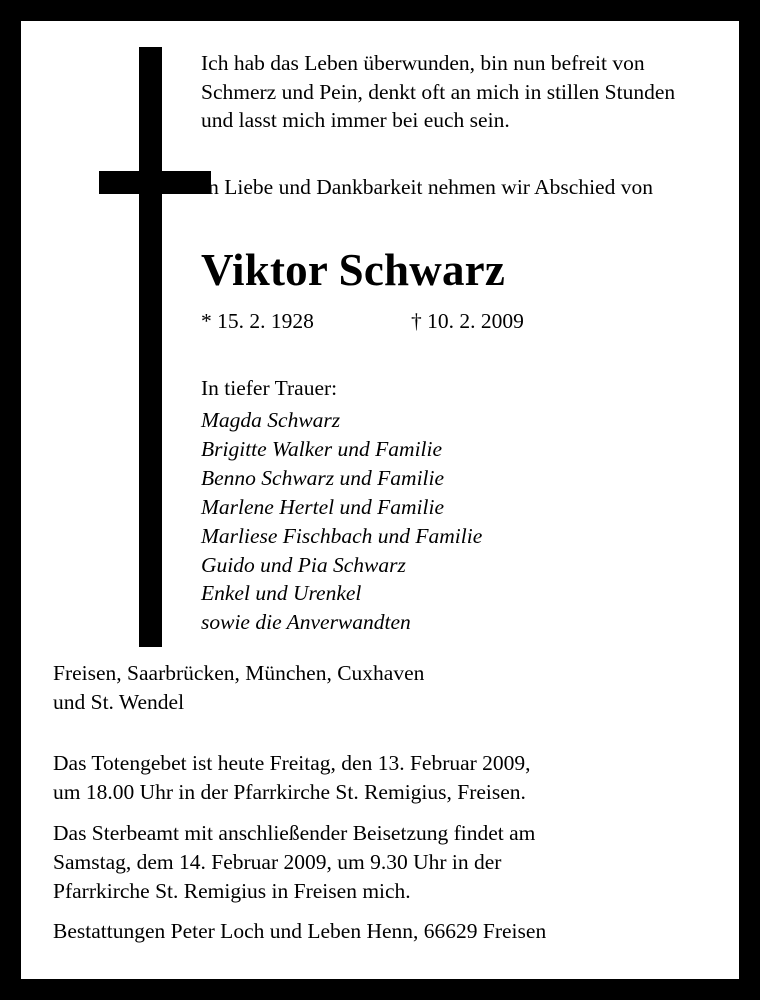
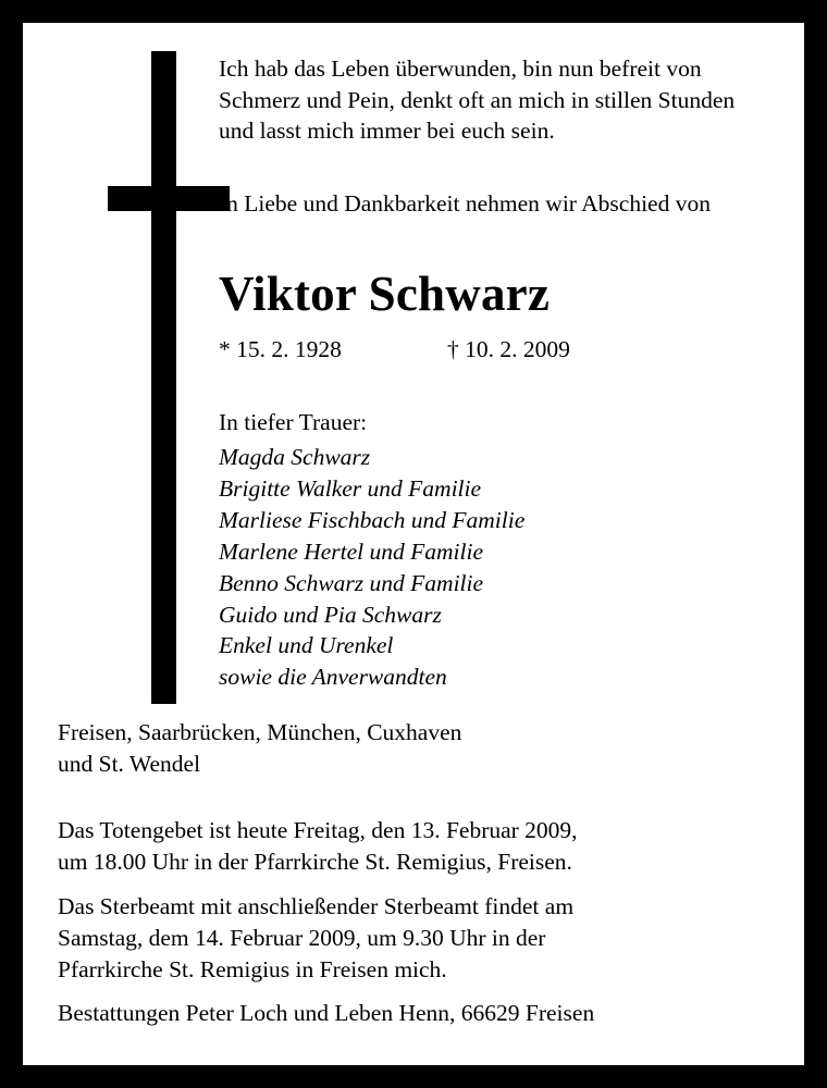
  Ich hab das Leben überwunden, bin nun befreit von Schmerz und Pein, denkt oft an mich in stillen Stunden und lasst mich immer bei euch sein.
  In Liebe und Dankbarkeit nehmen wir Abschied von
  Viktor Schwarz
  * 15. 2. 1928 † 10. 2. 2009
  In tiefer Trauer:
  Magda Schwarz
  Brigitte Walker und Familie
- Benno Schwarz und Familie
+ Marliese Fischbach und Familie
  Marlene Hertel und Familie
- Marliese Fischbach und Familie
+ Benno Schwarz und Familie
  Guido und Pia Schwarz
  Enkel und Urenkel
  sowie die Anverwandten
  Freisen, Saarbrücken, München, Cuxhaven
  und St. Wendel
  Das Totengebet ist heute Freitag, den 13. Februar 2009,
  um 18.00 Uhr in der Pfarrkirche St. Remigius, Freisen.
- Das Sterbeamt mit anschließender Beisetzung findet am
+ Das Sterbeamt mit anschließender Sterbeamt findet am
  Samstag, dem 14. Februar 2009, um 9.30 Uhr in der
  Pfarrkirche St. Remigius in Freisen mich.
  Bestattungen Peter Loch und Leben Henn, 66629 Freisen
